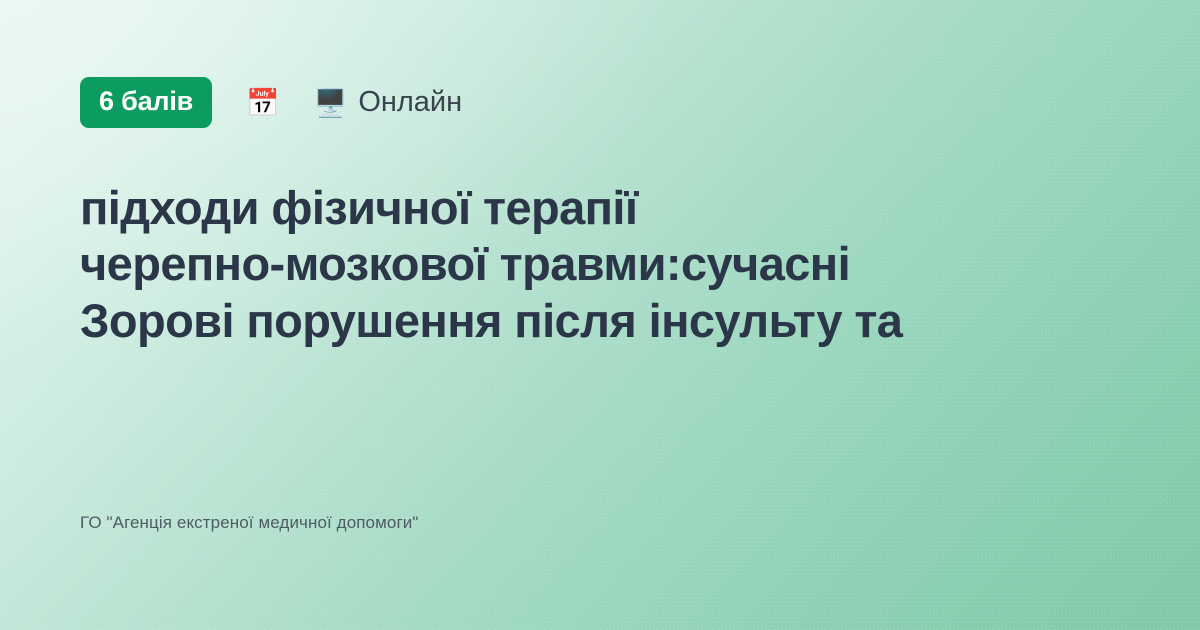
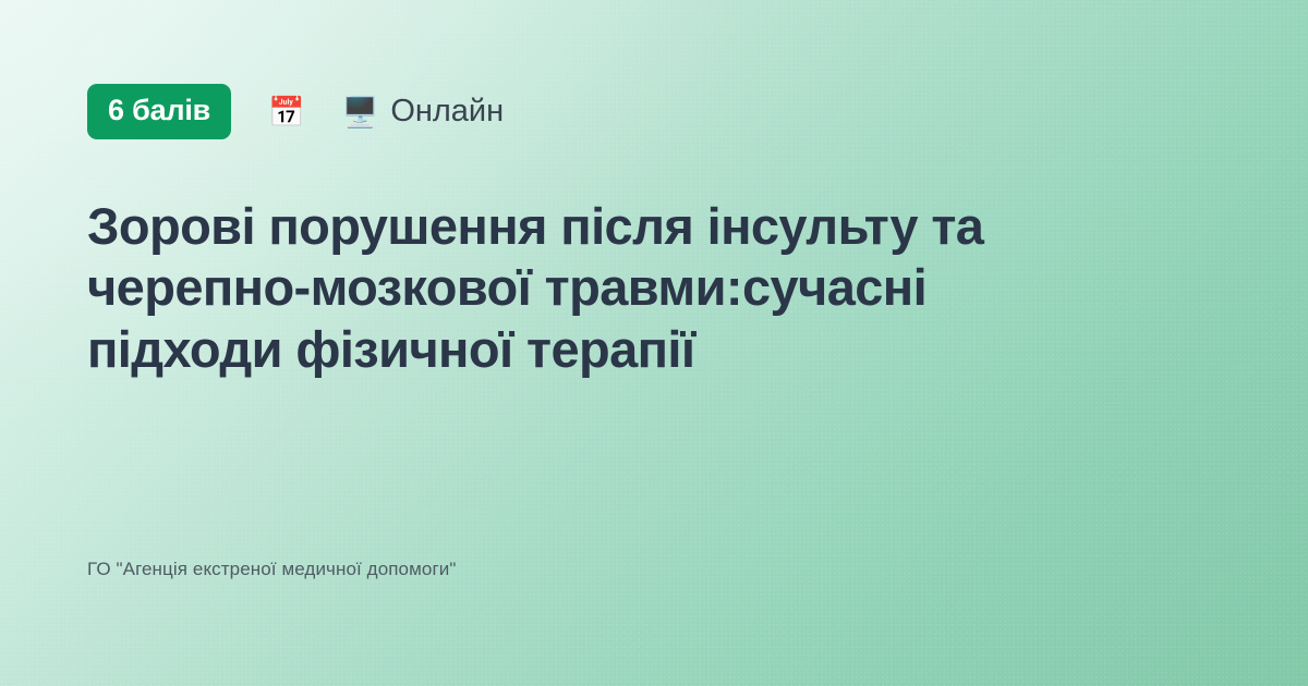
  6 балів
  📅
  🖥️
  Онлайн
- підходи фізичної терапії
+ Зорові порушення після інсульту та
  черепно-мозкової травми:сучасні
- Зорові порушення після інсульту та
+ підходи фізичної терапії
  ГО "Агенція екстреної медичної допомоги"
